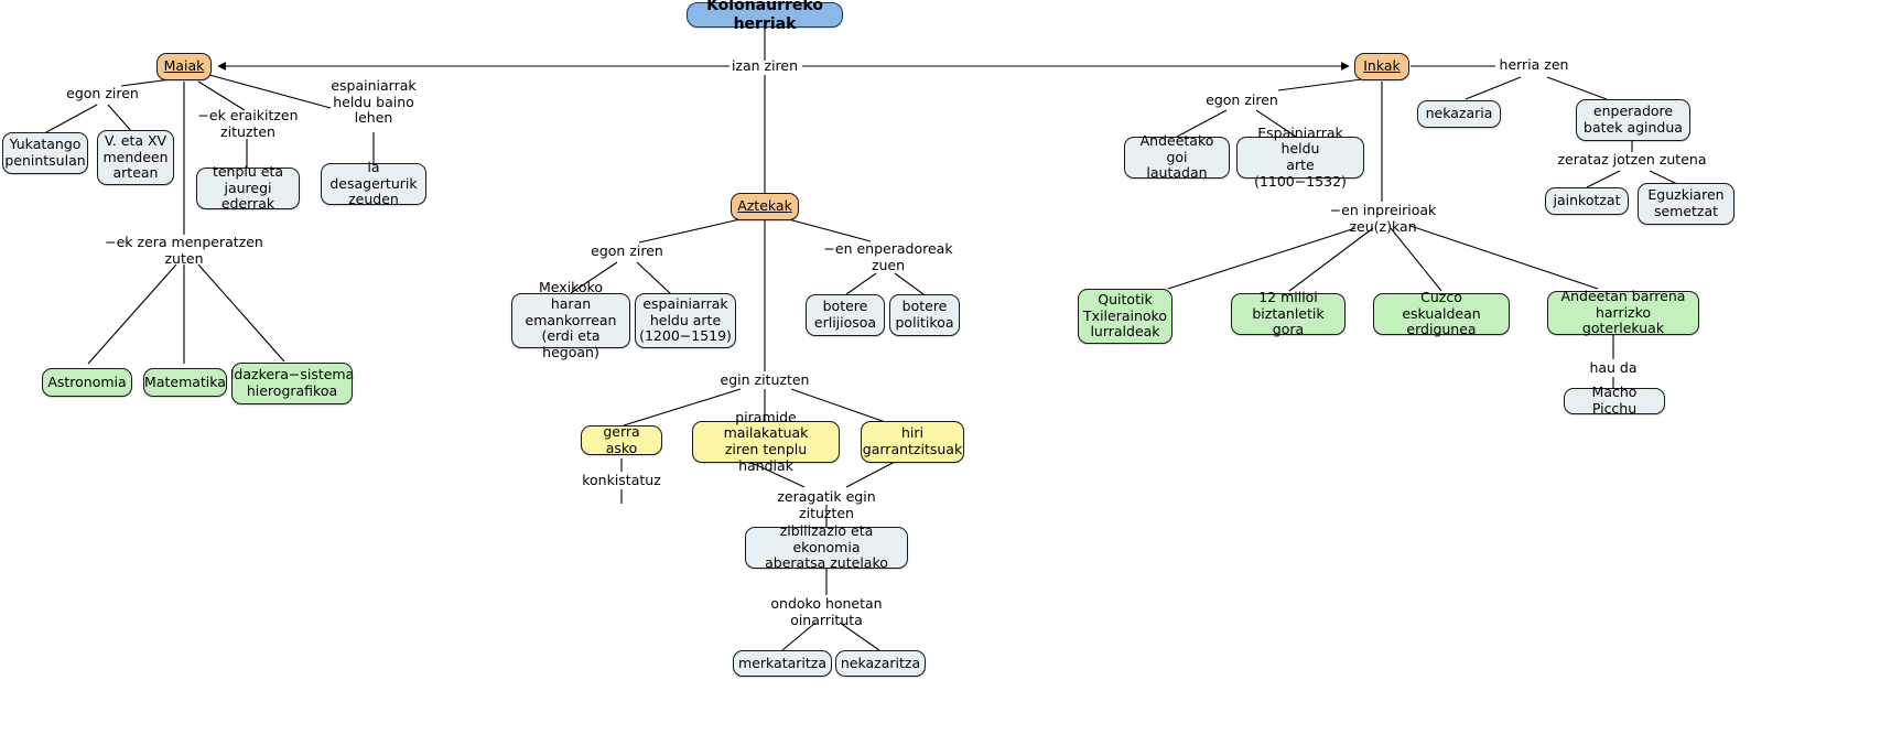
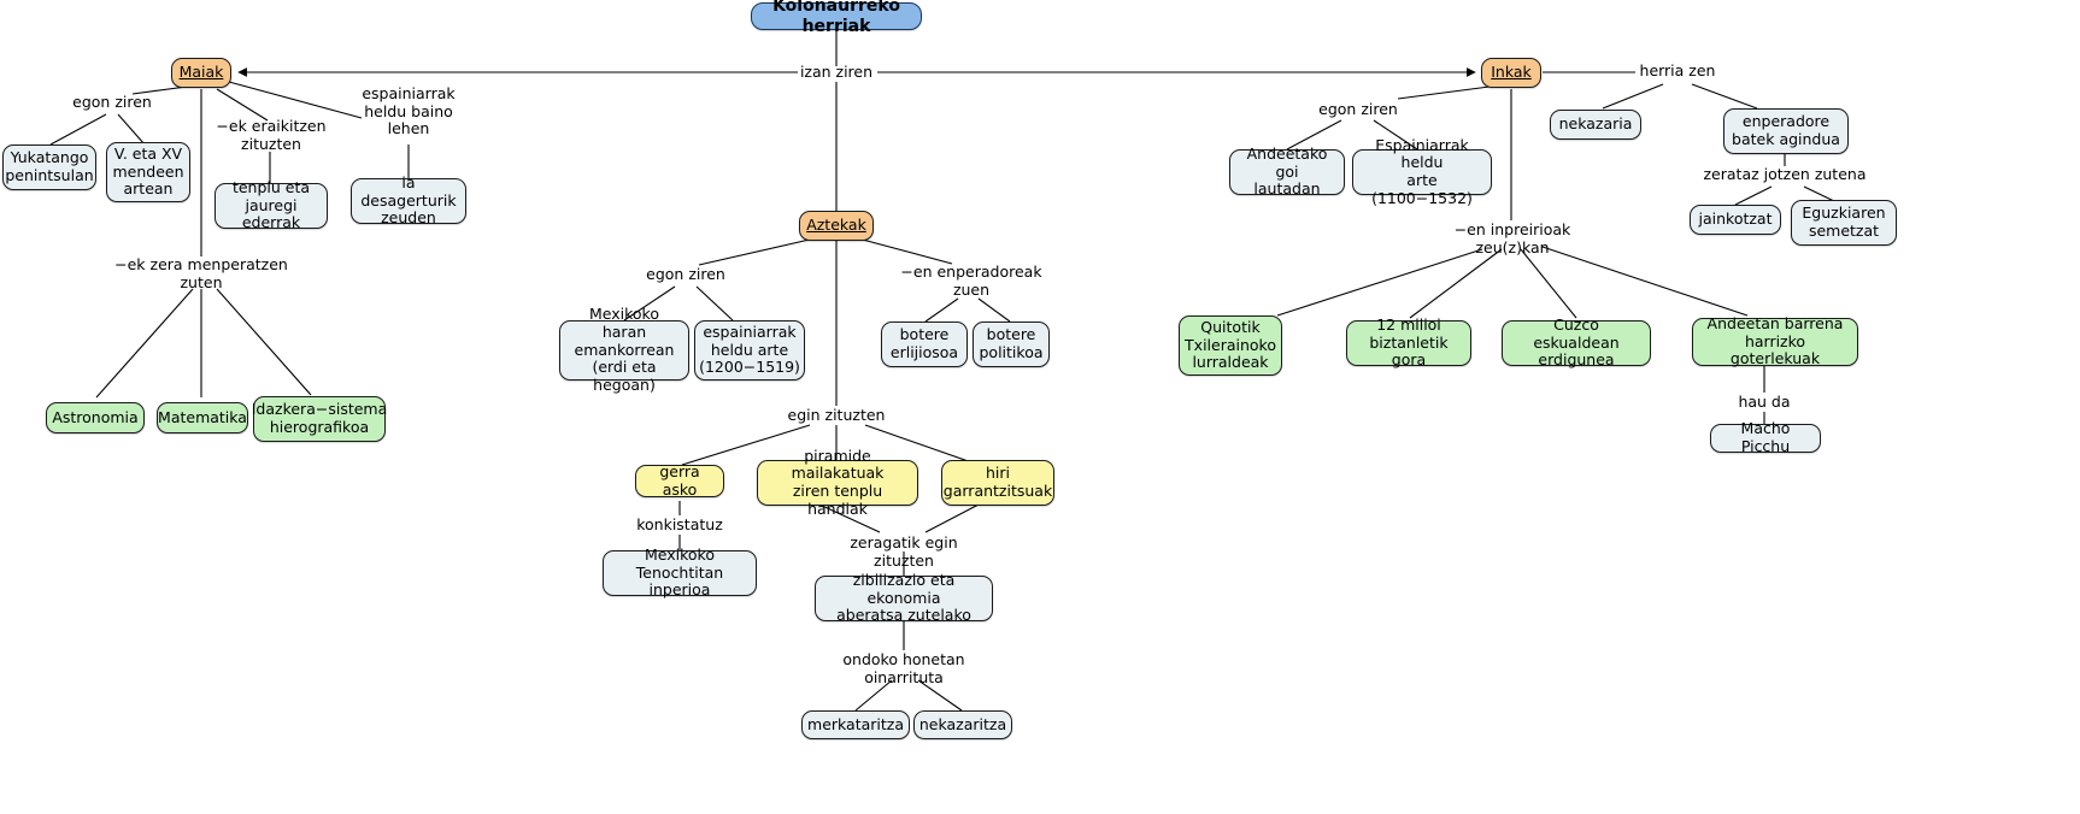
  Kolonaurreko herriak
  Maiak
  Aztekak
  Inkak
  Yukatango
  penintsulan
  V. eta XV
  mendeen
  artean
  tenplu eta
  jauregi ederrak
  ia desagerturik
  zeuden
  Astronomia
  Matematika
  Idazkera−sistema
  hierografikoa
  Mexikoko haran
  emankorrean
  (erdi eta hegoan)
  espainiarrak
  heldu arte
  (1200−1519)
  botere
  erlijiosoa
  botere
  politikoa
  gerra asko
  piramide mailakatuak
  ziren tenplu handiak
  hiri
  garrantzitsuak
+ Mexikoko
+ Tenochtitan inperioa
  zibilizazio eta ekonomia
  aberatsa zutelako
  merkataritza
  nekazaritza
  Andeetako goi
  lautadan
  Espainiarrak heldu
  arte (1100−1532)
  nekazaria
  enperadore
  batek agindua
  jainkotzat
  Eguzkiaren
  semetzat
  Quitotik
  Txilerainoko
  lurraldeak
  12 milioi
  biztanletik gora
  Cuzco eskualdean
  erdigunea
  Andeetan barrena
  harrizko goterlekuak
  Macho Picchu
  izan ziren
  egon ziren
  −ek eraikitzen
  zituzten
  espainiarrak
  heldu baino
  lehen
  −ek zera menperatzen
  zuten
  egon ziren
  −en enperadoreak
  zuen
  egin zituzten
  konkistatuz
  zeragatik egin zituzten
  ondoko honetan
  oinarrituta
  egon ziren
  herria zen
  zerataz jotzen zutena
  −en inpreirioak
  zeu(z)kan
  hau da
